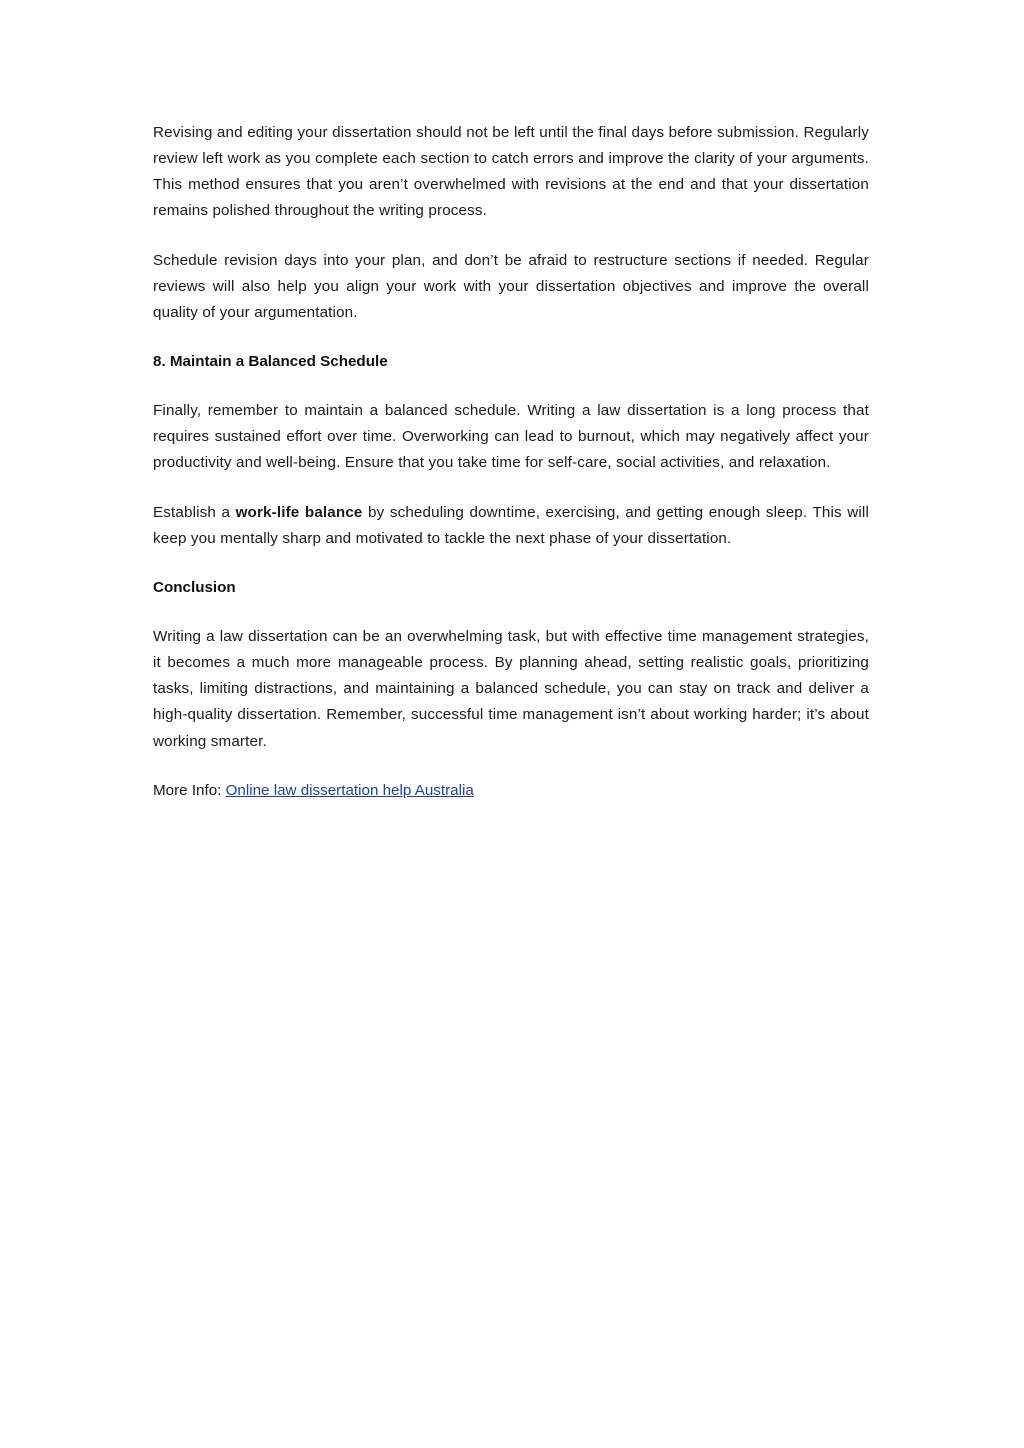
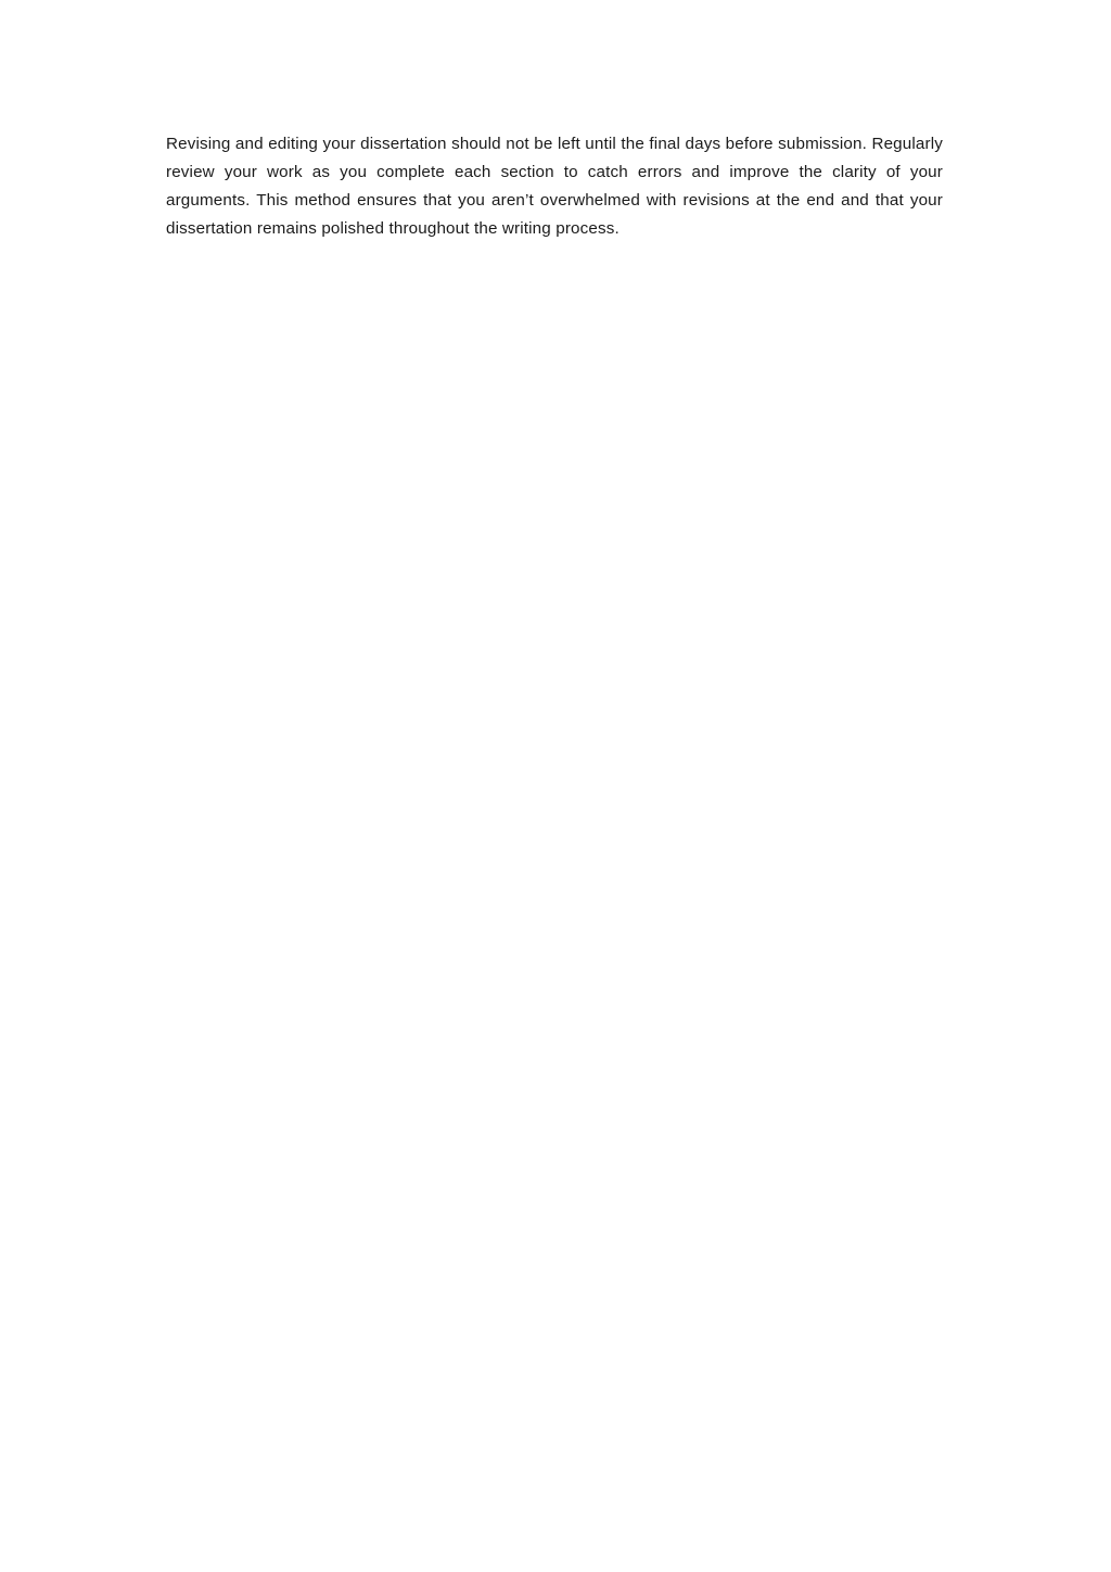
- Revising and editing your dissertation should not be left until the final days before submission. Regularly review left work as you complete each section to catch errors and improve the clarity of your arguments. This method ensures that you aren’t overwhelmed with revisions at the end and that your dissertation remains polished throughout the writing process.
+ Revising and editing your dissertation should not be left until the final days before submission. Regularly review your work as you complete each section to catch errors and improve the clarity of your arguments. This method ensures that you aren’t overwhelmed with revisions at the end and that your dissertation remains polished throughout the writing process.
- Schedule revision days into your plan, and don’t be afraid to restructure sections if needed. Regular reviews will also help you align your work with your dissertation objectives and improve the overall quality of your argumentation.
- 8. Maintain a Balanced Schedule
- Finally, remember to maintain a balanced schedule. Writing a law dissertation is a long process that requires sustained effort over time. Overworking can lead to burnout, which may negatively affect your productivity and well-being. Ensure that you take time for self-care, social activities, and relaxation.
- Establish a work-life balance by scheduling downtime, exercising, and getting enough sleep. This will keep you mentally sharp and motivated to tackle the next phase of your dissertation.
- Conclusion
- Writing a law dissertation can be an overwhelming task, but with effective time management strategies, it becomes a much more manageable process. By planning ahead, setting realistic goals, prioritizing tasks, limiting distractions, and maintaining a balanced schedule, you can stay on track and deliver a high-quality dissertation. Remember, successful time management isn’t about working harder; it’s about working smarter.
- More Info: Online law dissertation help Australia
